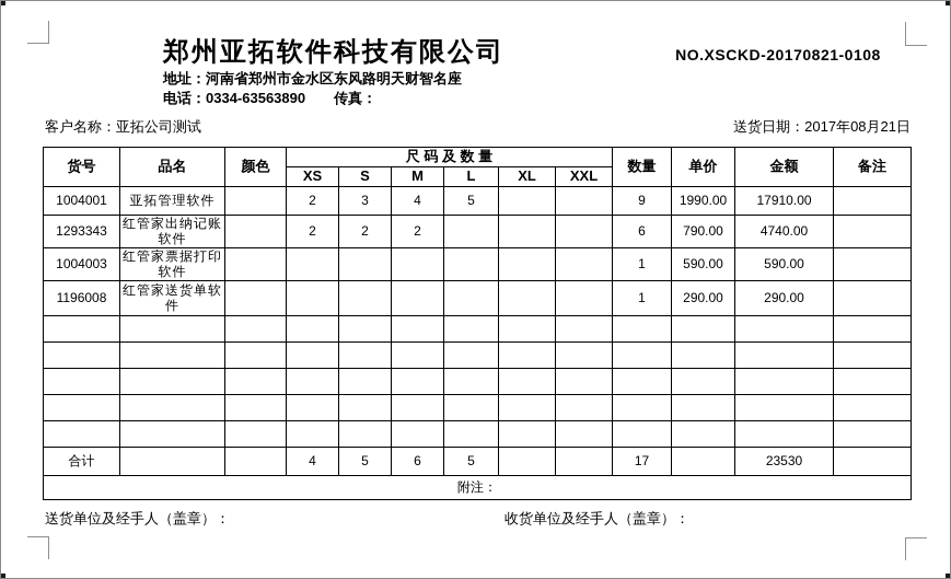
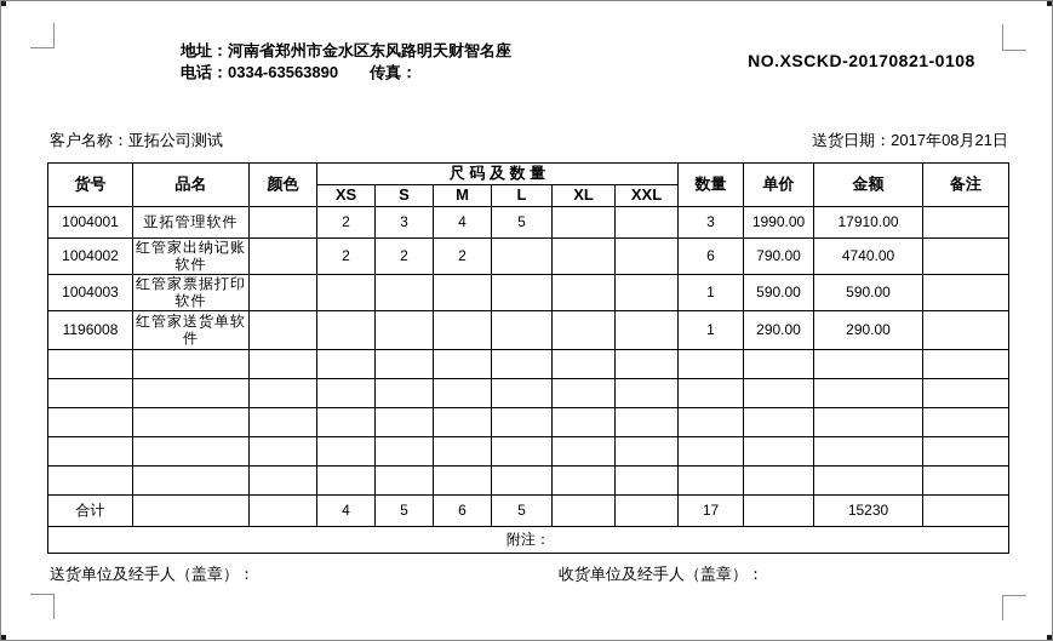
- 郑州亚拓软件科技有限公司
  地址：河南省郑州市金水区东风路明天财智名座
  电话：0334-63563890 传真：
  NO.XSCKD-20170821-0108
  客户名称：亚拓公司测试
  送货日期：2017年08月21日
  货号	品名	颜色	尺 码 及 数 量	数量	单价	金额	备注
  XS	S	M	L	XL	XXL
- 1004001	亚拓管理软件		2	3	4	5			9	1990.00	17910.00
+ 1004001	亚拓管理软件		2	3	4	5			3	1990.00	17910.00
- 1293343	红管家出纳记账软件		2	2	2				6	790.00	4740.00
+ 1004002	红管家出纳记账软件		2	2	2				6	790.00	4740.00
  1004003	红管家票据打印软件								1	590.00	590.00
  1196008	红管家送货单软件								1	290.00	290.00
- 合计			4	5	6	5			17		23530
+ 合计			4	5	6	5			17		15230
  附注：
  送货单位及经手人（盖章）：
  收货单位及经手人（盖章）：
